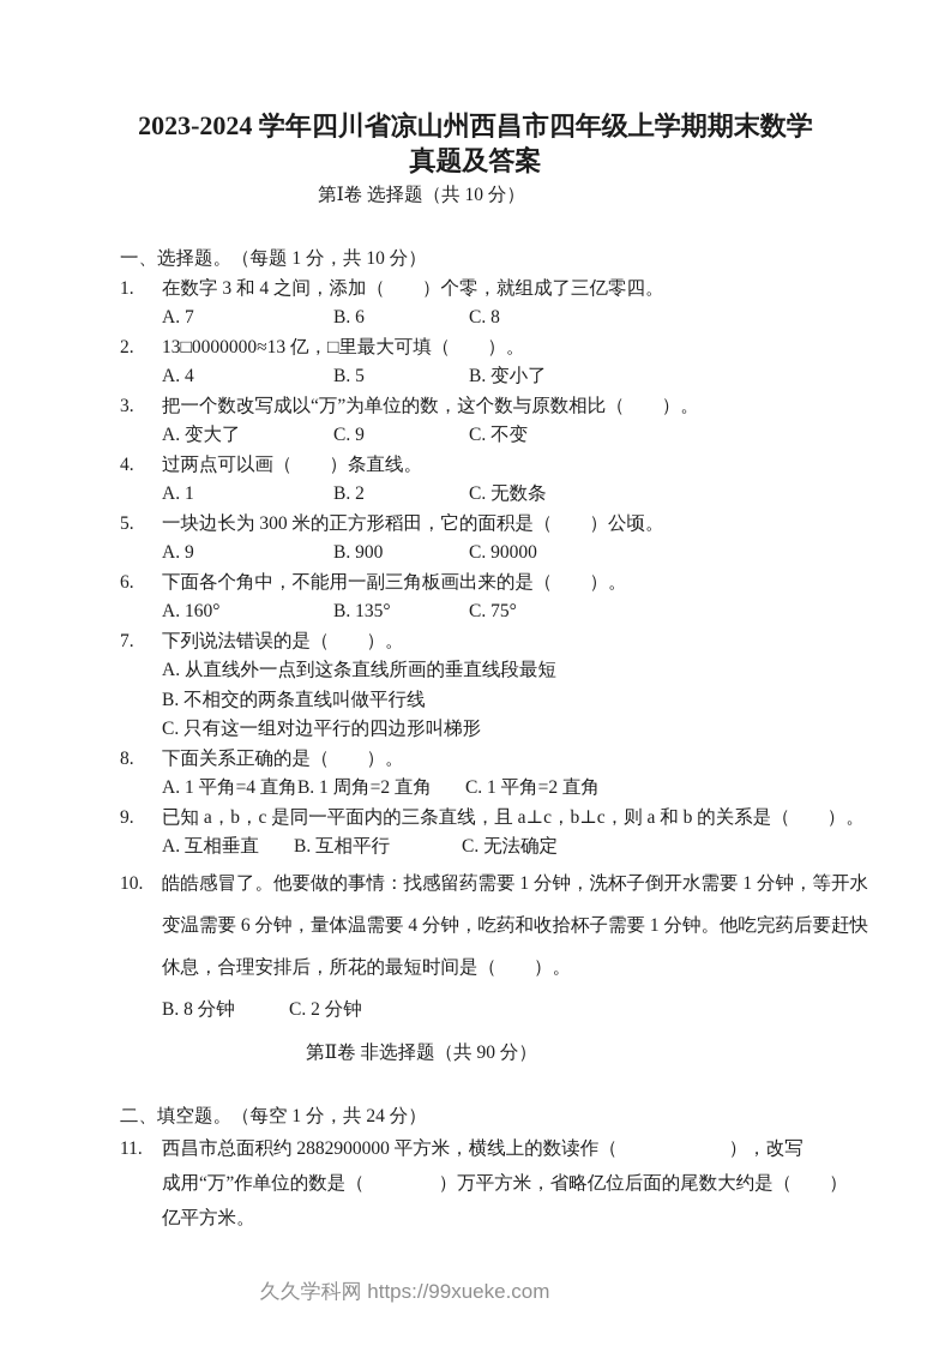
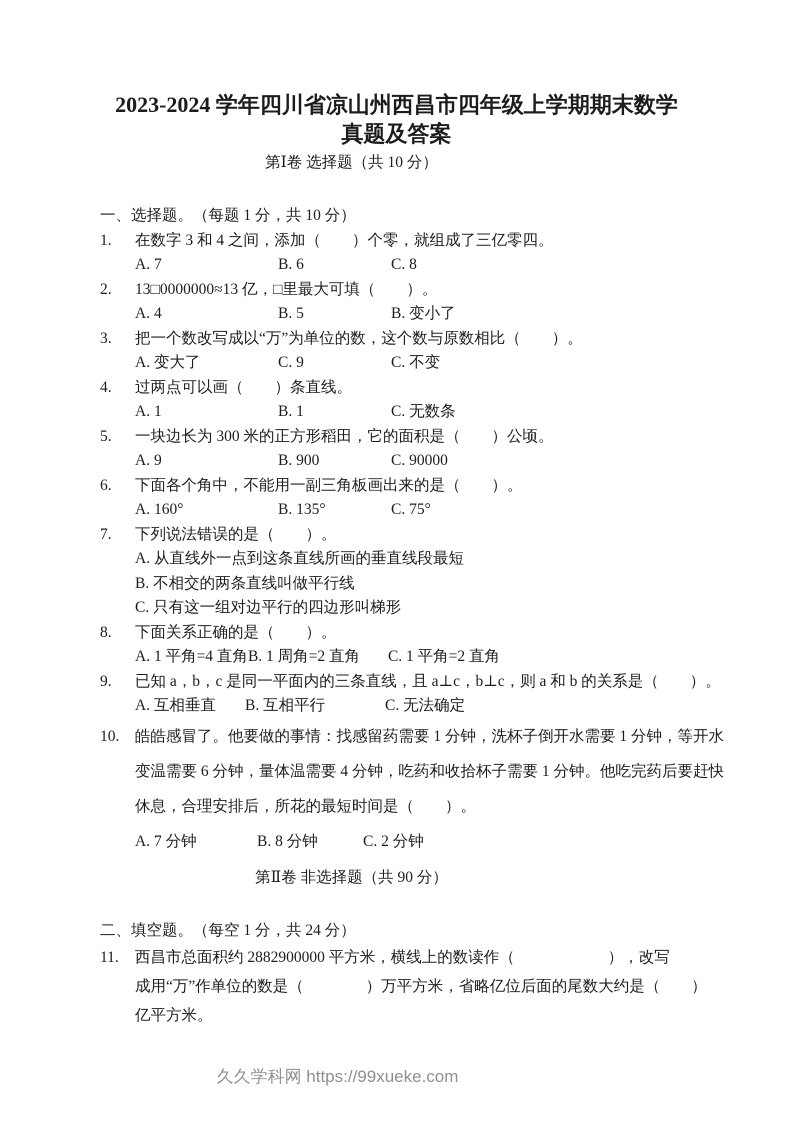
  2023-2024 学年四川省凉山州西昌市四年级上学期期末数学
  真题及答案
  第Ⅰ卷 选择题（共 10 分）
  一、选择题。（每题 1 分，共 10 分）
  1.
  在数字 3 和 4 之间，添加（ ）个零，就组成了三亿零四。
  A. 7
  B. 6
  C. 8
  2.
  13□0000000≈13 亿，□里最大可填（ ）。
  A. 4
  B. 5
  B. 变小了
  3.
  把一个数改写成以“万”为单位的数，这个数与原数相比（ ）。
  A. 变大了
  C. 9
  C. 不变
  4.
  过两点可以画（ ）条直线。
  A. 1
- B. 2
+ B. 1
  C. 无数条
  5.
  一块边长为 300 米的正方形稻田，它的面积是（ ）公顷。
  A. 9
  B. 900
  C. 90000
  6.
  下面各个角中，不能用一副三角板画出来的是（ ）。
  A. 160°
  B. 135°
  C. 75°
  7.
  下列说法错误的是（ ）。
  A. 从直线外一点到这条直线所画的垂直线段最短
  B. 不相交的两条直线叫做平行线
  C. 只有这一组对边平行的四边形叫梯形
  8.
  下面关系正确的是（ ）。
  A. 1 平角=4 直角
  B. 1 周角=2 直角
  C. 1 平角=2 直角
  9.
  已知 a，b，c 是同一平面内的三条直线，且 a⊥c，b⊥c，则 a 和 b 的关系是（ ）。
  A. 互相垂直
  B. 互相平行
  C. 无法确定
  10.
  皓皓感冒了。他要做的事情：找感留药需要 1 分钟，洗杯子倒开水需要 1 分钟，等开水
  变温需要 6 分钟，量体温需要 4 分钟，吃药和收拾杯子需要 1 分钟。他吃完药后要赶快
  休息，合理安排后，所花的最短时间是（ ）。
+ A. 7 分钟
  B. 8 分钟
  C. 2 分钟
  第Ⅱ卷 非选择题（共 90 分）
  二、填空题。（每空 1 分，共 24 分）
  11.
  西昌市总面积约 2882900000 平方米，横线上的数读作（ ），改写
  成用“万”作单位的数是（ ）万平方米，省略亿位后面的尾数大约是（ ）
  亿平方米。
  久久学科网 https://99xueke.com
